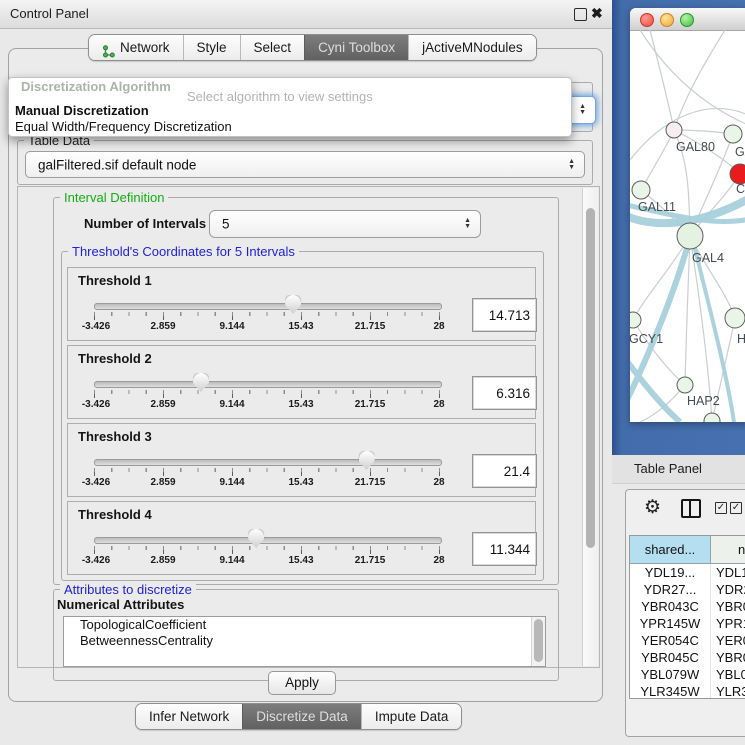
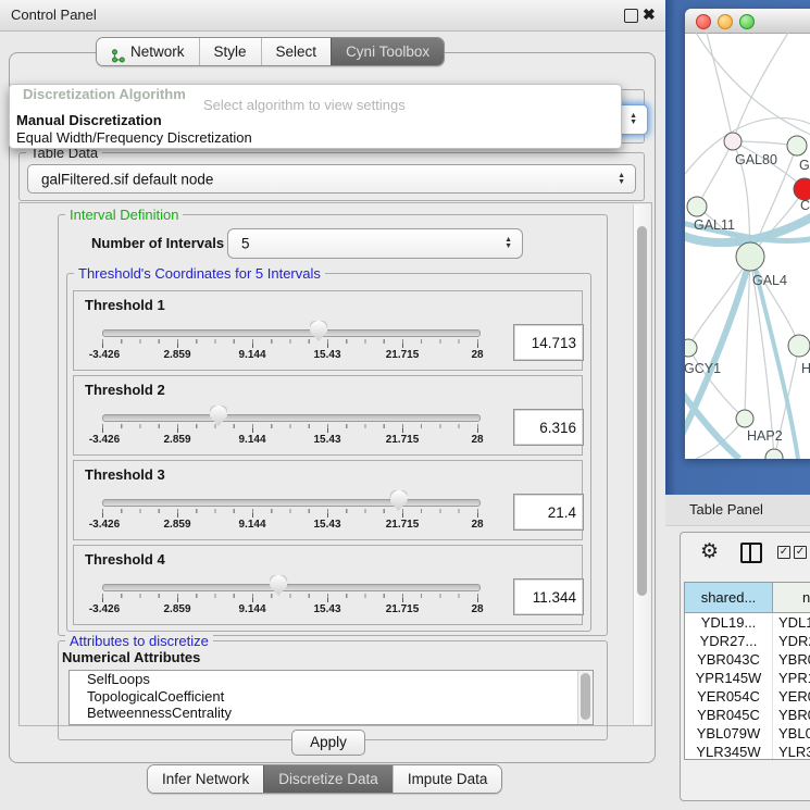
  Control Panel
  ✖
  Network
  Style
  Select
  Cyni Toolbox
- jActiveMNodules
  Discretization Algorithm
  Select algorithm to view settings
  Manual Discretization
  Equal Width/Frequency Discretization
  Table Data
  galFiltered.sif default node
  Interval Definition
  Number of Intervals
  5
  Threshold's Coordinates for 5 Intervals
  Threshold 1
  -3.426
  2.859
  9.144
  15.43
  21.715
  28
  14.713
  Threshold 2
  -3.426
  2.859
  9.144
  15.43
  21.715
  28
  6.316
  Threshold 3
  -3.426
  2.859
  9.144
  15.43
  21.715
  28
  21.4
  Threshold 4
  -3.426
  2.859
  9.144
  15.43
  21.715
  28
  11.344
  Attributes to discretize
  Numerical Attributes
+ SelfLoops
  TopologicalCoefficient
  BetweennessCentrality
  Apply
  Infer Network
  Discretize Data
  Impute Data
  GAL80
  C
  GAL11
  GAL4
  GCY1
  H
  HAP2
  Table Panel
  ⚙
  ✓
  ✓
  shared...
  YDL19...
  YDL
  YDR27...
  YDR
  YBR043C
  YBR
  YPR145W
  YPR
  YER054C
  YER
  YBR045C
  YBR
  YBL079W
  YBL0
  YLR345W
  YLR
